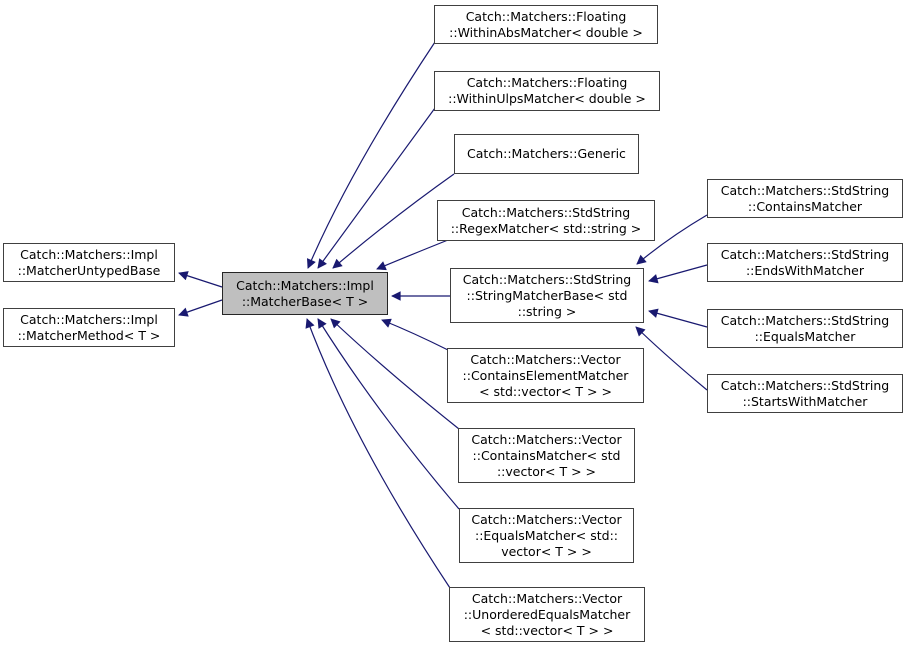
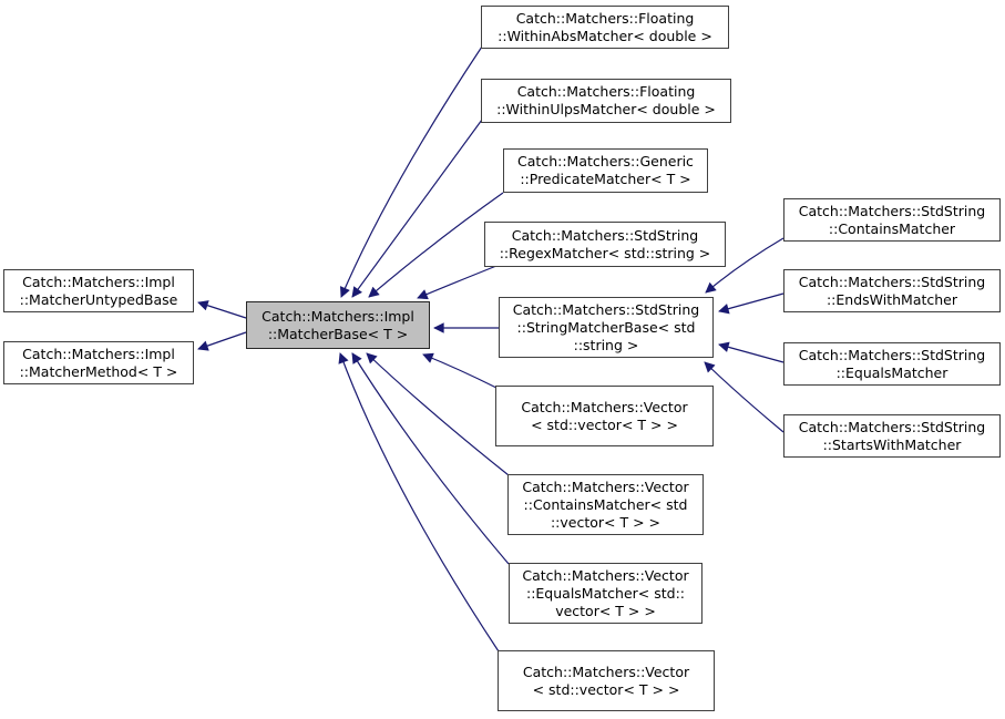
  Catch::Matchers::Impl
  ::MatcherUntypedBase
  Catch::Matchers::Impl
  ::MatcherMethod< T >
  Catch::Matchers::Impl
  ::MatcherBase< T >
  Catch::Matchers::Floating
  ::WithinAbsMatcher< double >
  Catch::Matchers::Floating
  ::WithinUlpsMatcher< double >
  Catch::Matchers::Generic
+ ::PredicateMatcher< T >
  Catch::Matchers::StdString
  ::RegexMatcher< std::string >
  Catch::Matchers::StdString
  ::StringMatcherBase< std
  ::string >
  Catch::Matchers::Vector
- ::ContainsElementMatcher
  < std::vector< T > >
  Catch::Matchers::Vector
  ::ContainsMatcher< std
  ::vector< T > >
  Catch::Matchers::Vector
  ::EqualsMatcher< std::
  vector< T > >
  Catch::Matchers::Vector
- ::UnorderedEqualsMatcher
  < std::vector< T > >
  Catch::Matchers::StdString
  ::ContainsMatcher
  Catch::Matchers::StdString
  ::EndsWithMatcher
  Catch::Matchers::StdString
  ::EqualsMatcher
  Catch::Matchers::StdString
  ::StartsWithMatcher
